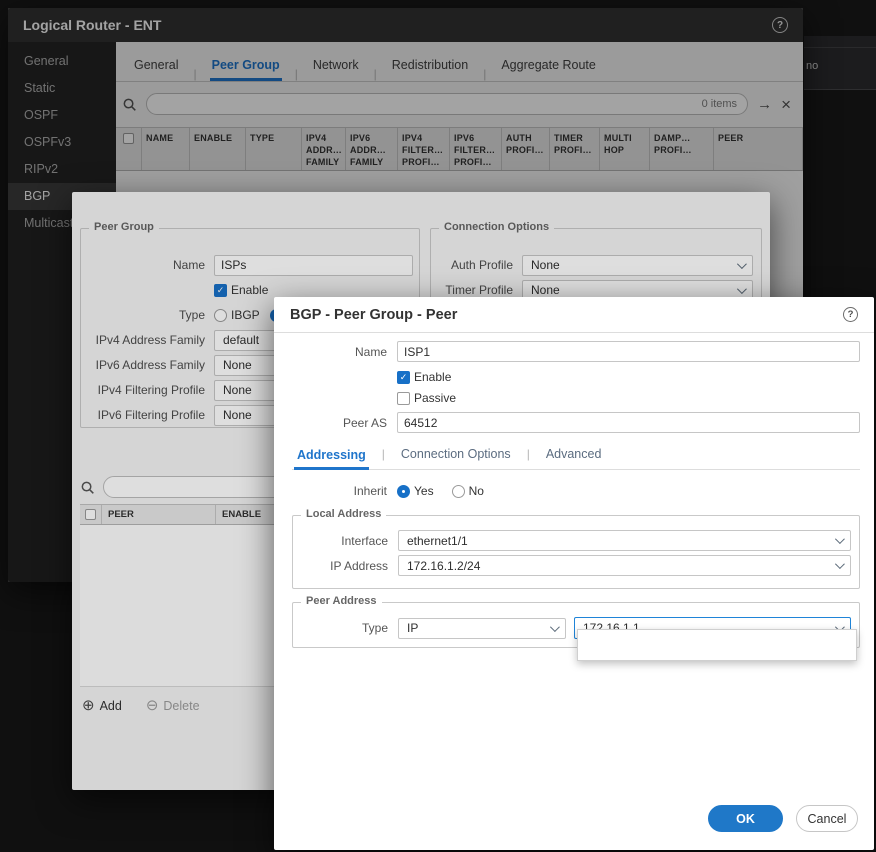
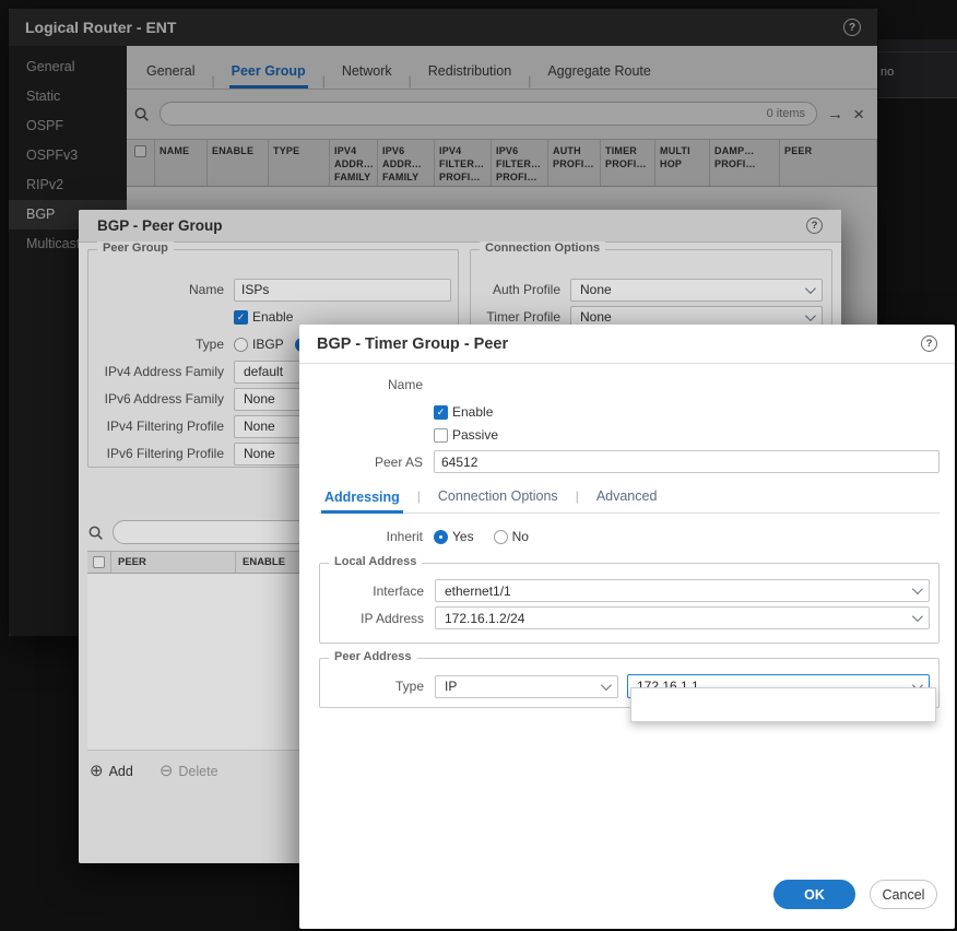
  no
  Logical Router - ENT
  General
  Static
  OSPF
  OSPFv3
  RIPv2
  BGP
  Multicas
  General
  Peer Group
  Network
  Redistribution
  Aggregate Route
  0 items
  NAME
  ENABLE
  TYPE
  IPV4 ADDR… FAMILY
  IPV6 ADDR… FAMILY
  IPV4 FILTER… PROFI…
  IPV6 FILTER… PROFI…
  AUTH PROFI…
  TIMER PROFI…
  MULTI HOP
  DAMP… PROFI…
  PEER
+ BGP - Peer Group
  Peer Group
  Name
  ISPs
  Enable
  Type
  IBGP
  IPv4 Address Family
  default
  IPv6 Address Family
  None
  IPv4 Filtering Profile
  None
  IPv6 Filtering Profile
  None
  Connection Options
  Auth Profile
  None
  Timer Profile
  None
  PEER
  ENABLE
  Add
  Delete
- BGP - Peer Group - Peer
+ BGP - Timer Group - Peer
  Name
- ISP1
  Enable
  Passive
  Peer AS
  64512
  Addressing
  Connection Options
  Advanced
  Inherit
  Yes
  No
  Local Address
  Interface
  ethernet1/1
  IP Address
  172.16.1.2/24
  Peer Address
  Type
  IP
  172.16.1.1
  OK
  Cancel
